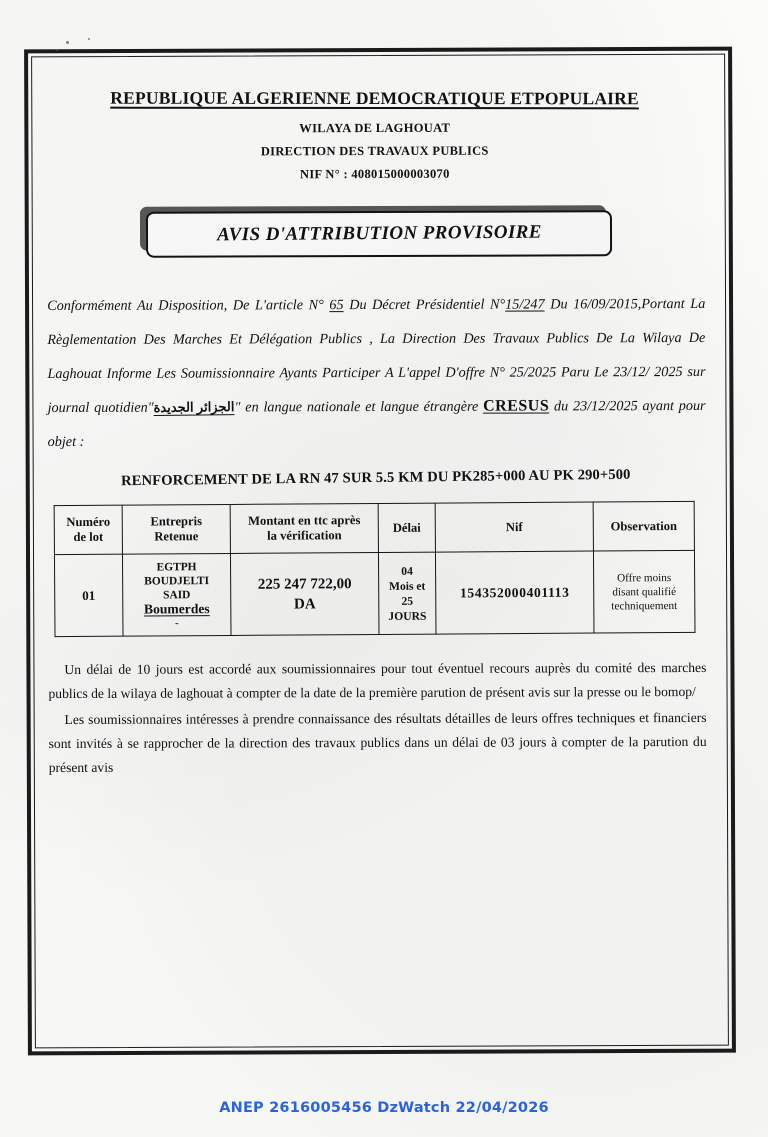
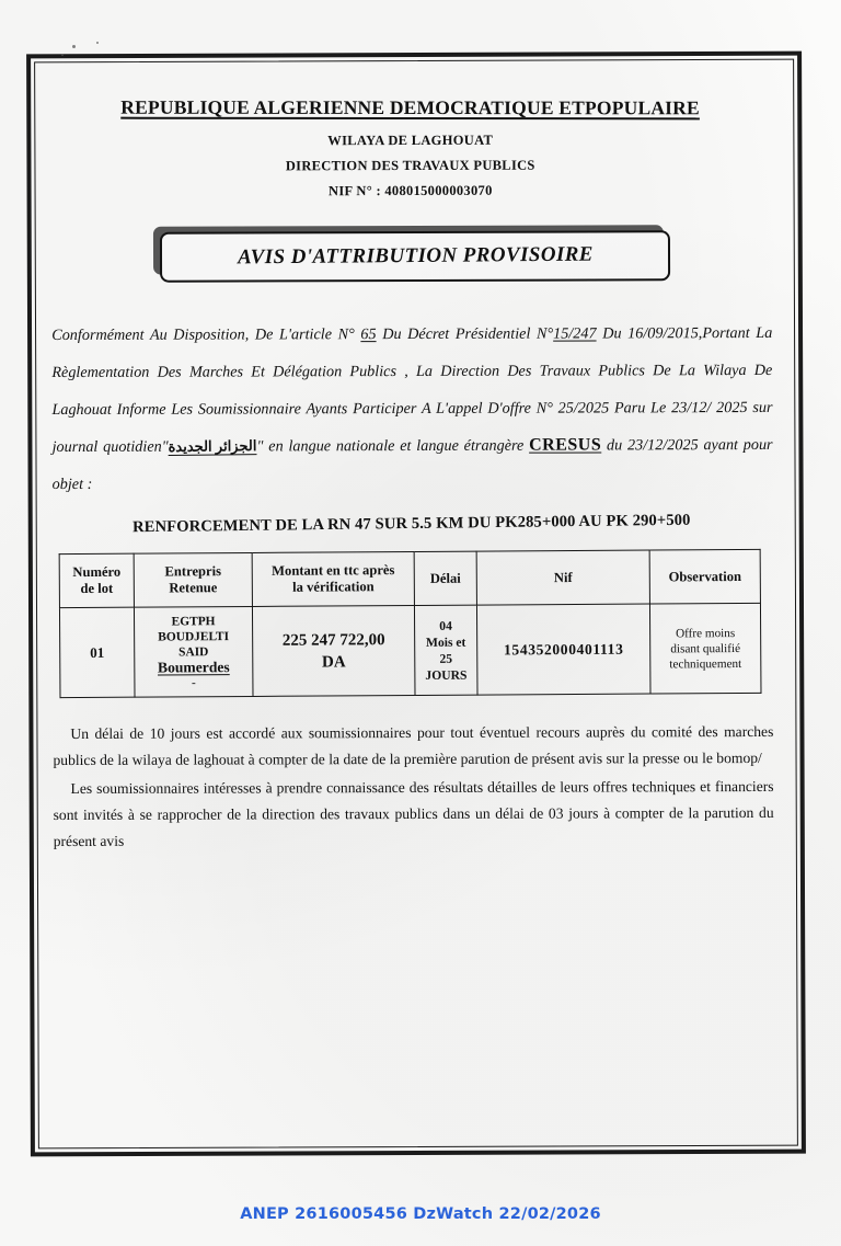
- ANEP 2616005456 DzWatch 22/04/2026
+ ANEP 2616005456 DzWatch 22/02/2026
